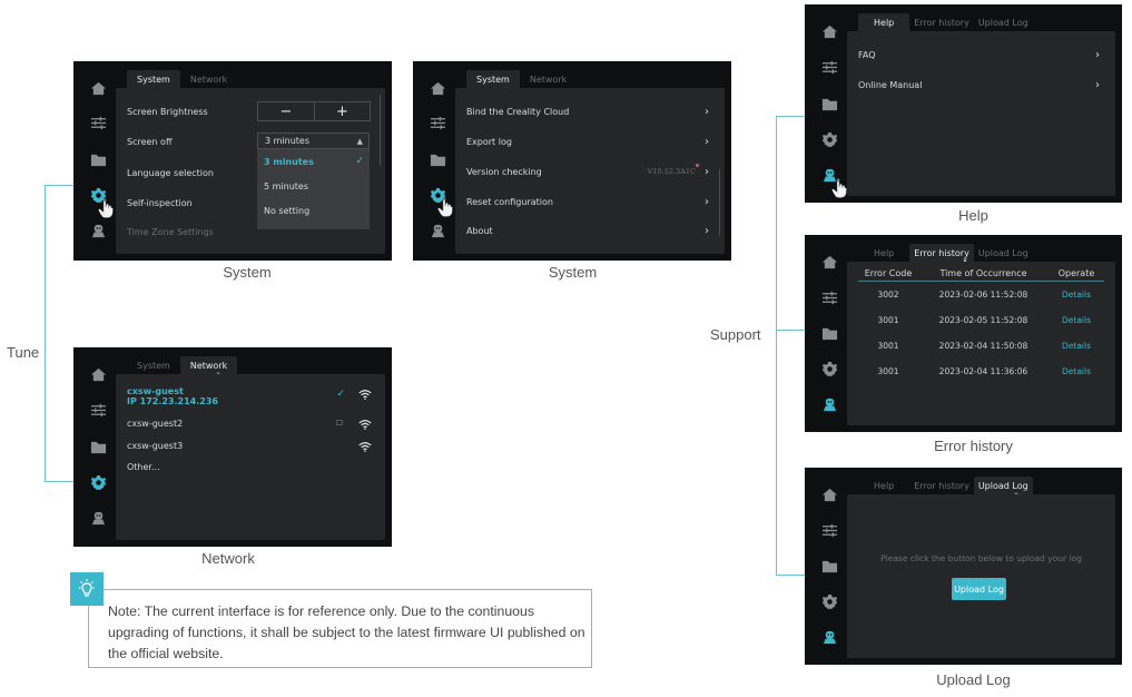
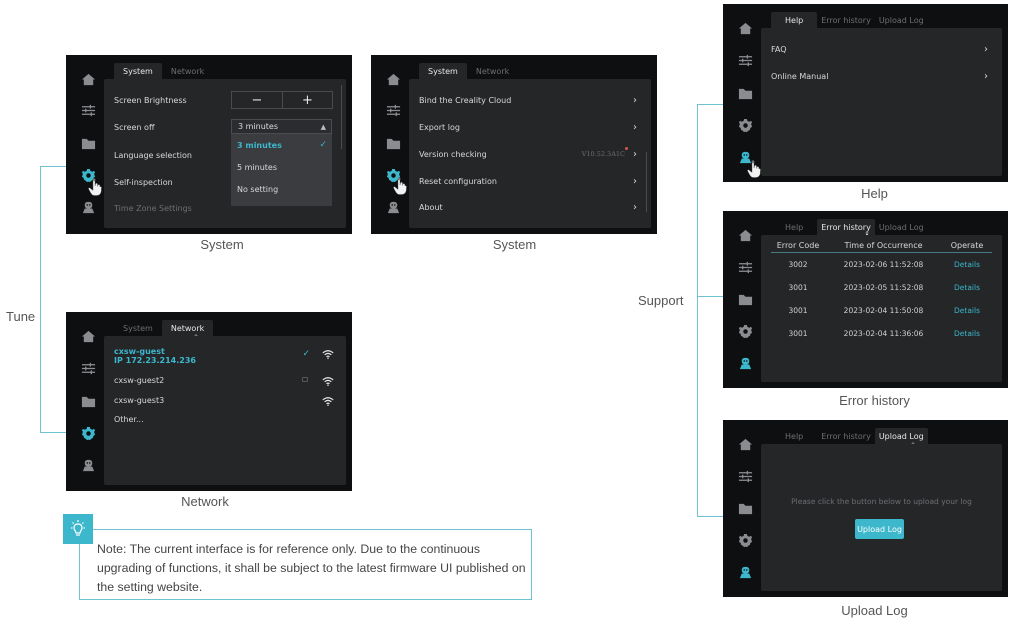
  System
  Network
  Screen Brightness
  Screen off
  Language selection
  Self-inspection
  Time Zone Settings
  −
  +
  3 minutes
  ▲
  3 minutes
  ✓
  5 minutes
  No setting
  System
  System
  Network
  Bind the Creality Cloud
  ›
  Export log
  ›
  Version checking
  V10.52.3A1C
  ›
  Reset configuration
  ›
  About
  ›
  System
  System
  Network
  cxsw-guest
  IP 172.23.214.236
  ✓
  cxsw-guest2
  cxsw-guest3
  Other...
  Network
  Tune
  Help
  Error history
  Upload Log
  FAQ
  ›
  Online Manual
  ›
  Help
  Help
  Error history
  Upload Log
  Error Code
  Time of Occurrence
  Operate
  3002
  2023-02-06 11:52:08
  Details
  3001
  2023-02-05 11:52:08
  Details
  3001
  2023-02-04 11:50:08
  Details
  3001
  2023-02-04 11:36:06
  Details
  Error history
  Help
  Error history
  Upload Log
  Please click the button below to upload your log
  Upload Log
  Upload Log
  Support
- Note: The current interface is for reference only. Due to the continuous upgrading of functions, it shall be subject to the latest firmware UI published on the official website.
+ Note: The current interface is for reference only. Due to the continuous upgrading of functions, it shall be subject to the latest firmware UI published on the setting website.
